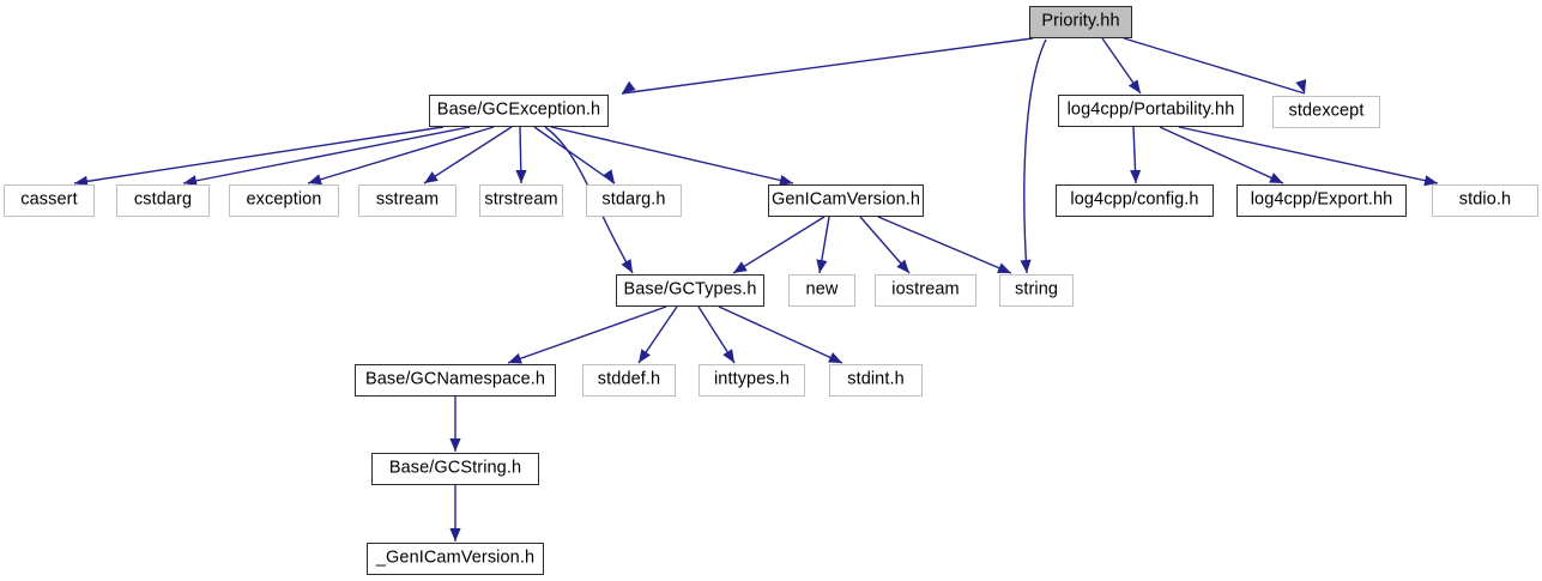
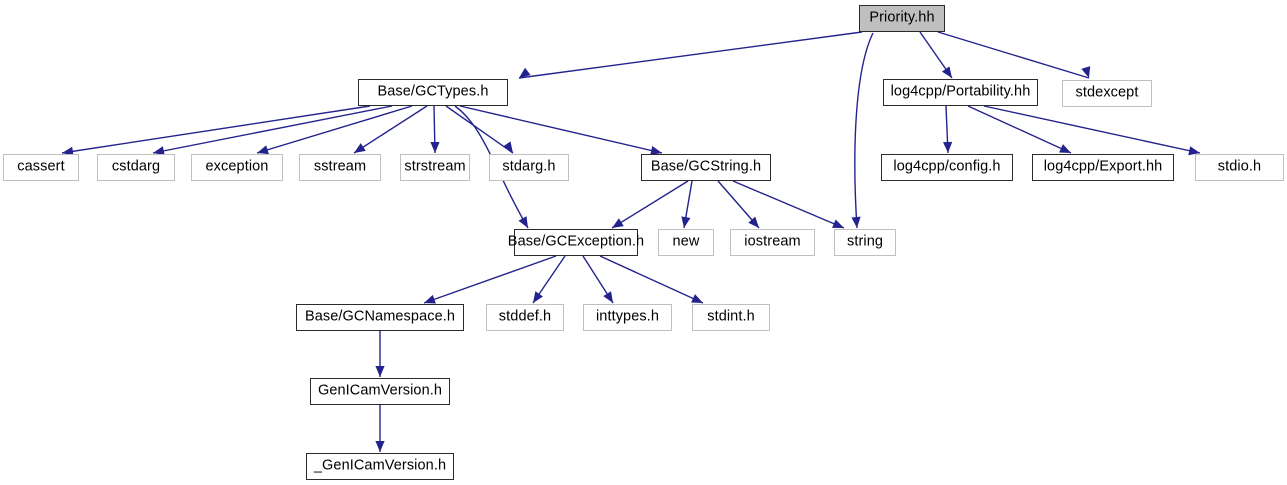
  Priority.hh
- Base/GCException.h
+ Base/GCTypes.h
  log4cpp/Portability.hh
  stdexcept
  cassert
  cstdarg
  exception
  sstream
  strstream
  stdarg.h
- GenICamVersion.h
+ Base/GCString.h
  log4cpp/config.h
  log4cpp/Export.hh
  stdio.h
- Base/GCTypes.h
+ Base/GCException.h
  new
  iostream
  string
  Base/GCNamespace.h
  stddef.h
  inttypes.h
  stdint.h
- Base/GCString.h
+ GenICamVersion.h
  _GenICamVersion.h
